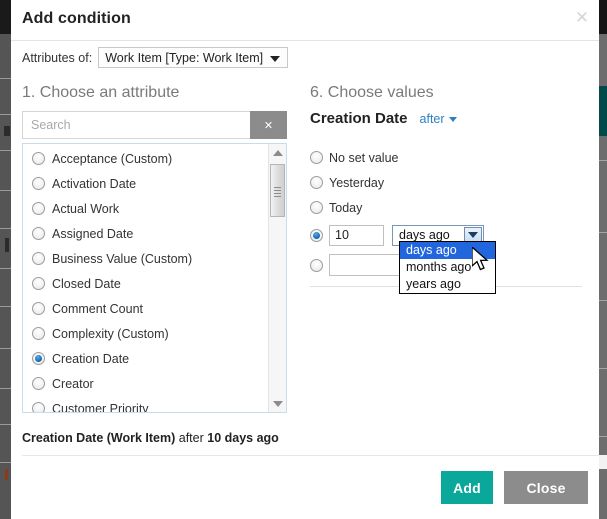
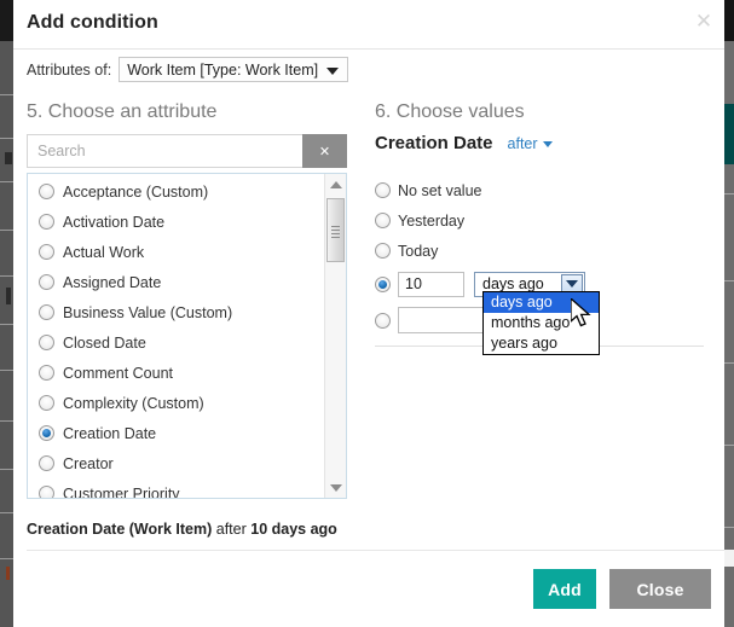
  Add condition
  ✕
  Attributes of:
  Work Item [Type: Work Item]
- 1. Choose an attribute
+ 5. Choose an attribute
  6. Choose values
  Search
  ✕
  Acceptance (Custom)
  Activation Date
  Actual Work
  Assigned Date
  Business Value (Custom)
  Closed Date
  Comment Count
  Complexity (Custom)
  Creation Date
  Creator
  Customer Priority
  Creation Date
  after
  No set value
  Yesterday
  Today
  10
  days ago
  days ago
  months ago
  years ago
  Creation Date (Work Item) after 10 days ago
  Add
  Close
